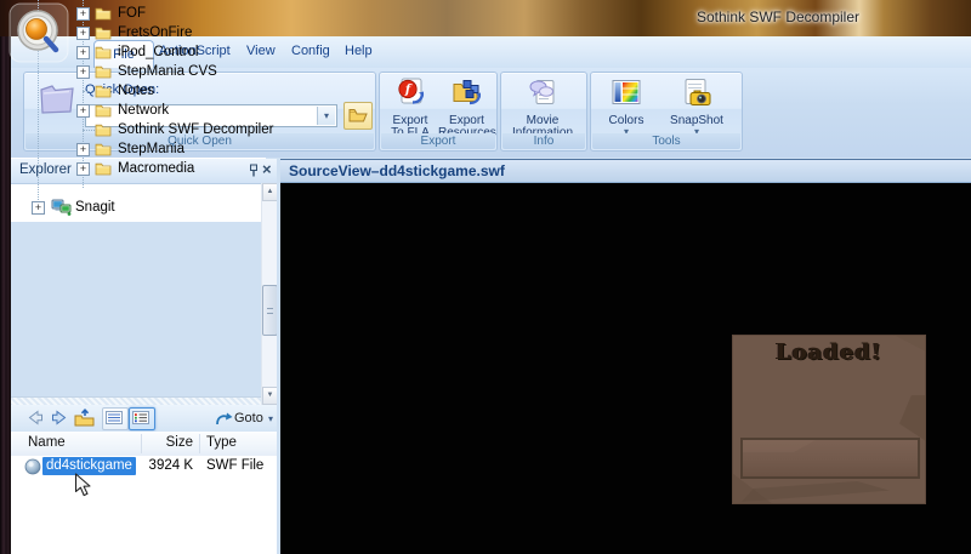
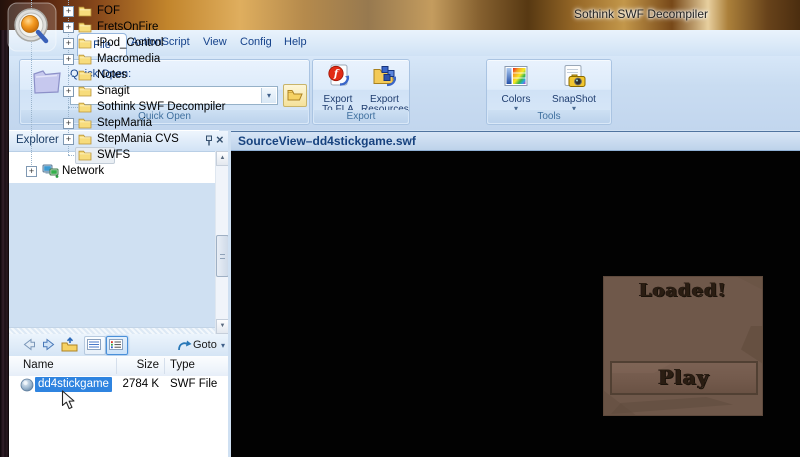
  Sothink SWF Decompiler
  File
  ActionScript
  View
  Config
  Help
  Qk Open:
  ▾
  Quick Open
  f
  Export
  Export
  Export
- Movie
- Info
  Colors
  ▾
  SnapShot
  ▾
  Tools
  Explorer
  ×
  +
  FOF
  +
  FretsOnFire
  +
  iPod_Control
  +
- StepMania CVS
+ Macromedia
  Notes
  +
- Network
+ Snagit
  Sothink SWF Decompiler
  +
  StepMania
  +
- Macromedia
+ StepMania CVS
+ SWFS
  +
- Snagit
+ Network
  Goto
  ▾
  Name
  Size
  Type
  dd4stickgame
- 3924 K
+ 2784 K
  SWF File
  SourceView–dd4stickgame.swf
  Loaded!
+ Play
